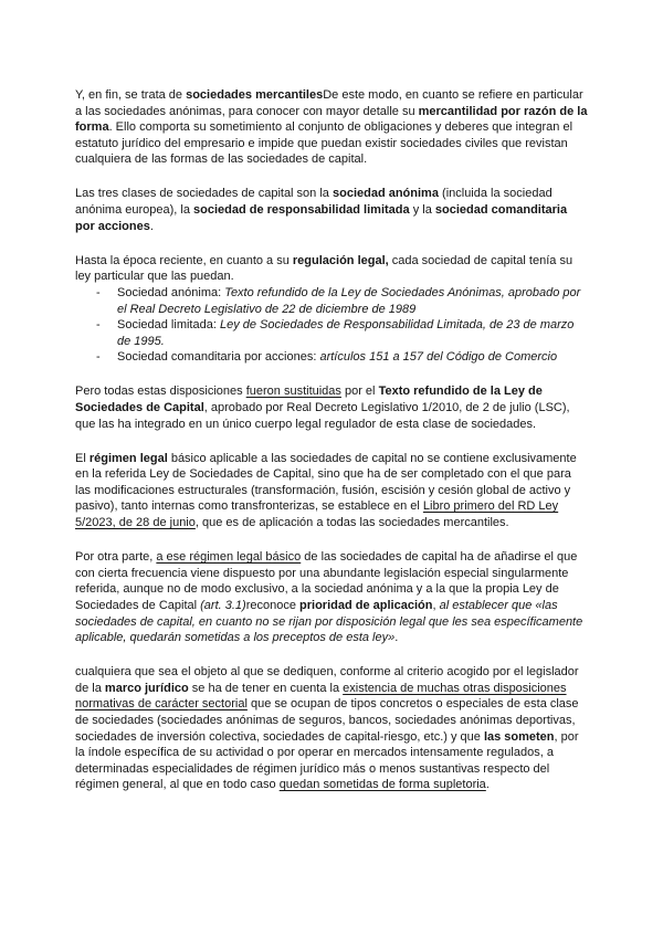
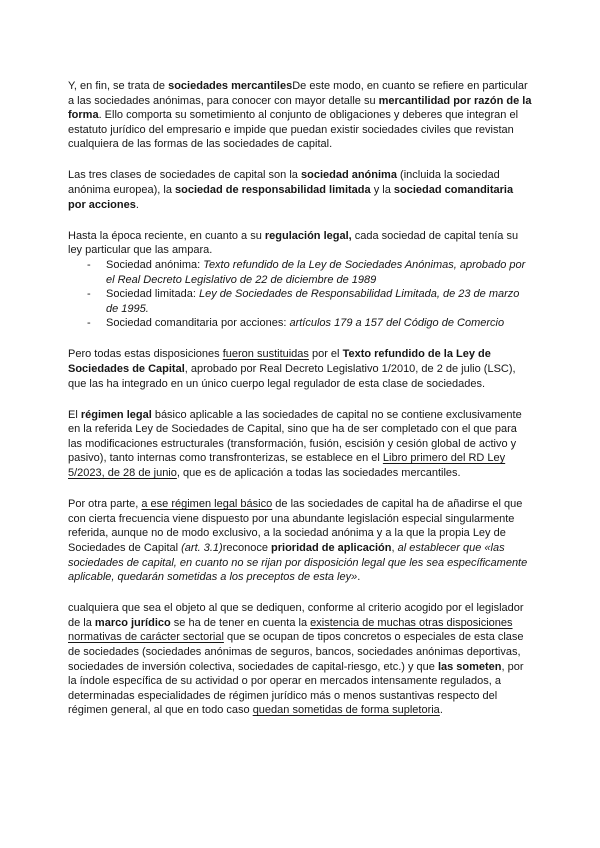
  Y, en fin, se trata de sociedades mercantilesDe este modo, en cuanto se refiere en particular a las sociedades anónimas, para conocer con mayor detalle su mercantilidad por razón de la forma. Ello comporta su sometimiento al conjunto de obligaciones y deberes que integran el estatuto jurídico del empresario e impide que puedan existir sociedades civiles que revistan cualquiera de las formas de las sociedades de capital.
  Las tres clases de sociedades de capital son la sociedad anónima (incluida la sociedad anónima europea), la sociedad de responsabilidad limitada y la sociedad comanditaria por acciones.
- Hasta la época reciente, en cuanto a su regulación legal, cada sociedad de capital tenía su ley particular que las puedan.
+ Hasta la época reciente, en cuanto a su regulación legal, cada sociedad de capital tenía su ley particular que las ampara.
  -
  Sociedad anónima: Texto refundido de la Ley de Sociedades Anónimas, aprobado por el Real Decreto Legislativo de 22 de diciembre de 1989
  -
  Sociedad limitada: Ley de Sociedades de Responsabilidad Limitada, de 23 de marzo de 1995.
  -
- Sociedad comanditaria por acciones: artículos 151 a 157 del Código de Comercio
+ Sociedad comanditaria por acciones: artículos 179 a 157 del Código de Comercio
  Pero todas estas disposiciones fueron sustituidas por el Texto refundido de la Ley de Sociedades de Capital, aprobado por Real Decreto Legislativo 1/2010, de 2 de julio (LSC), que las ha integrado en un único cuerpo legal regulador de esta clase de sociedades.
  El régimen legal básico aplicable a las sociedades de capital no se contiene exclusivamente en la referida Ley de Sociedades de Capital, sino que ha de ser completado con el que para las modificaciones estructurales (transformación, fusión, escisión y cesión global de activo y pasivo), tanto internas como transfronterizas, se establece en el Libro primero del RD Ley 5/2023, de 28 de junio, que es de aplicación a todas las sociedades mercantiles.
  Por otra parte, a ese régimen legal básico de las sociedades de capital ha de añadirse el que con cierta frecuencia viene dispuesto por una abundante legislación especial singularmente referida, aunque no de modo exclusivo, a la sociedad anónima y a la que la propia Ley de Sociedades de Capital (art. 3.1)reconoce prioridad de aplicación, al establecer que «las sociedades de capital, en cuanto no se rijan por disposición legal que les sea específicamente aplicable, quedarán sometidas a los preceptos de esta ley».
  cualquiera que sea el objeto al que se dediquen, conforme al criterio acogido por el legislador de la marco jurídico se ha de tener en cuenta la existencia de muchas otras disposiciones normativas de carácter sectorial que se ocupan de tipos concretos o especiales de esta clase de sociedades (sociedades anónimas de seguros, bancos, sociedades anónimas deportivas, sociedades de inversión colectiva, sociedades de capital-riesgo, etc.) y que las someten, por la índole específica de su actividad o por operar en mercados intensamente regulados, a determinadas especialidades de régimen jurídico más o menos sustantivas respecto del régimen general, al que en todo caso quedan sometidas de forma supletoria.
